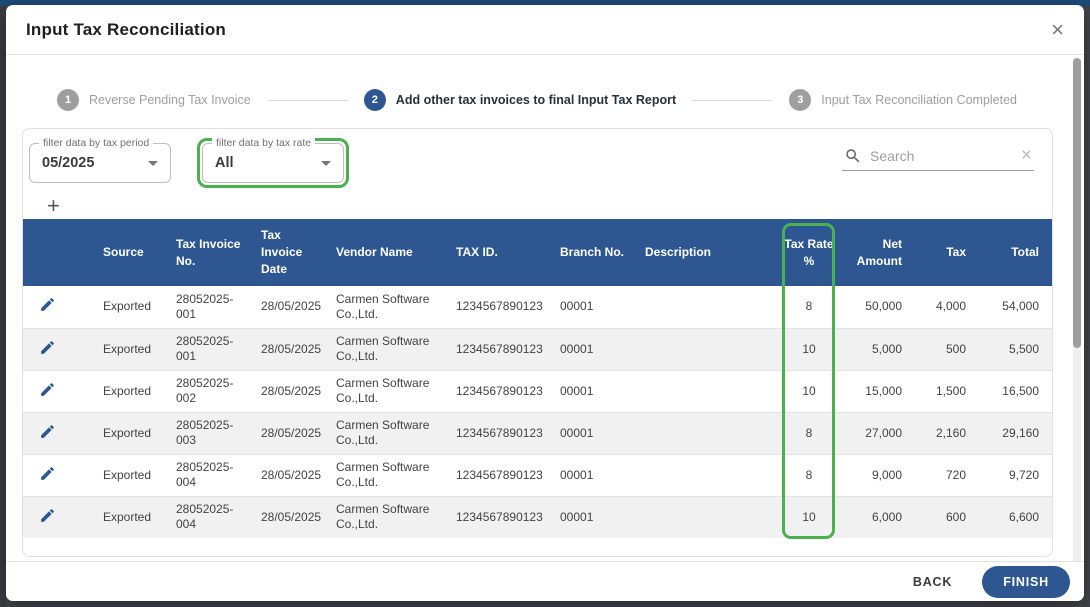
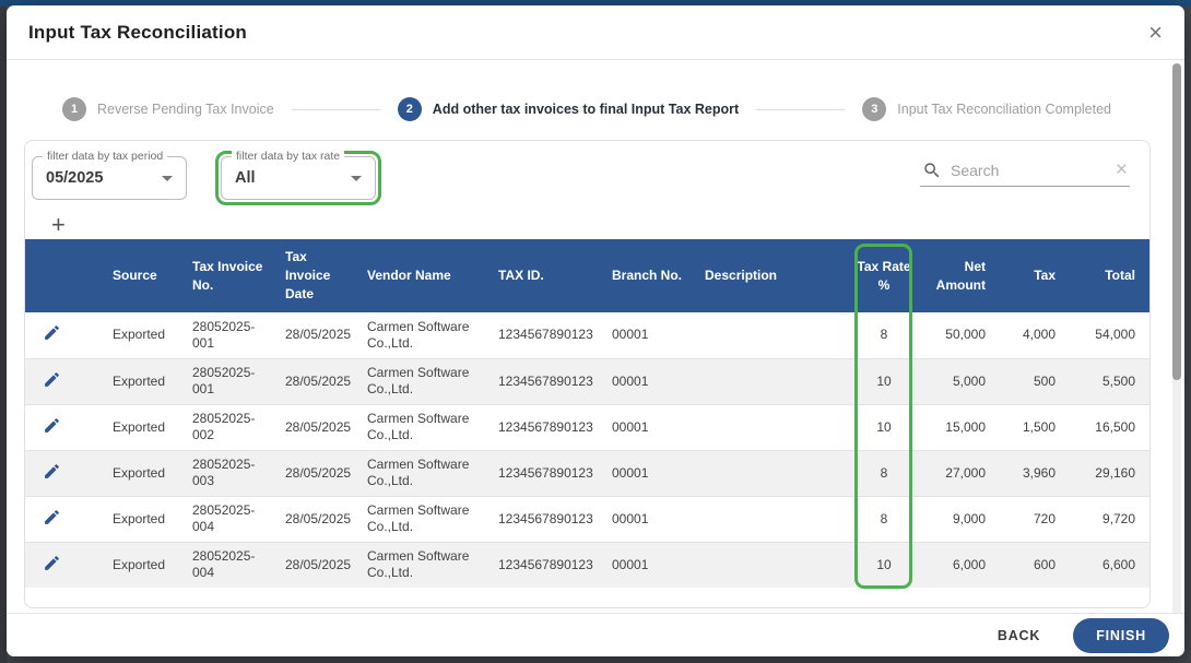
  Input Tax Reconciliation
  ×
  1
  Reverse Pending Tax Invoice
  2
  Add other tax invoices to final Input Tax Report
  3
  Input Tax Reconciliation Completed
  filter data by tax period
  05/2025
  filter data by tax rate
  All
  Search
  ×
  +
  	Source	Tax Invoice No.	Tax Invoice Date	Vendor Name	TAX ID.	Branch No.	Description	Tax Rate %	Net Amount	Tax	Total
  	Exported	28052025-001	28/05/2025	Carmen Software Co.,Ltd.	1234567890123	00001		8	50,000	4,000	54,000
  	Exported	28052025-001	28/05/2025	Carmen Software Co.,Ltd.	1234567890123	00001		10	5,000	500	5,500
  	Exported	28052025-002	28/05/2025	Carmen Software Co.,Ltd.	1234567890123	00001		10	15,000	1,500	16,500
- 	Exported	28052025-003	28/05/2025	Carmen Software Co.,Ltd.	1234567890123	00001		8	27,000	2,160	29,160
+ 	Exported	28052025-003	28/05/2025	Carmen Software Co.,Ltd.	1234567890123	00001		8	27,000	3,960	29,160
  	Exported	28052025-004	28/05/2025	Carmen Software Co.,Ltd.	1234567890123	00001		8	9,000	720	9,720
  	Exported	28052025-004	28/05/2025	Carmen Software Co.,Ltd.	1234567890123	00001		10	6,000	600	6,600
  BACK
  FINISH
